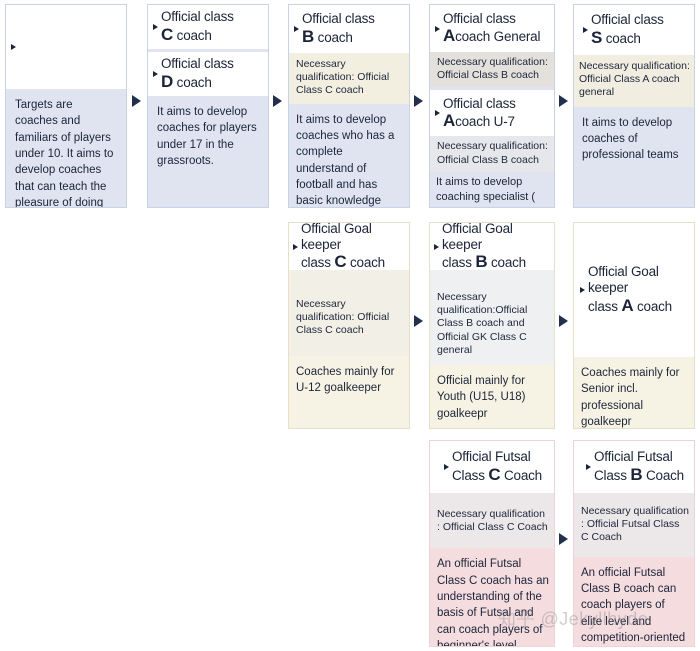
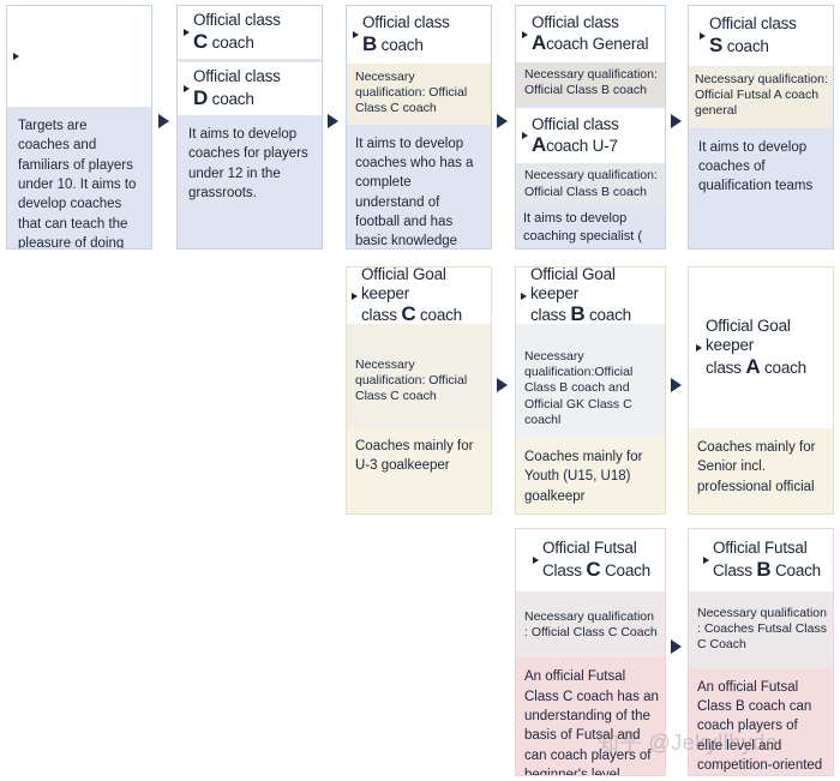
  Targets are coaches and familiars of players under 10. It aims to develop coaches that can teach the pleasure of doing
  Official class
  C coach
  Official class
  D coach
- It aims to develop coaches for players under 17 in the grassroots.
+ It aims to develop coaches for players under 12 in the grassroots.
  Official class
  B coach
  Necessary qualification: Official Class C coach
  It aims to develop coaches who has a complete understand of football and has basic knowledge
  Official class
  Acoach General
  Necessary qualification: Official Class B coach
  Official class
  Acoach U-7
  Necessary qualification: Official Class B coach
  It aims to develop coaching specialist (
  Official class
  S coach
- Necessary qualification: Official Class A coach general
+ Necessary qualification: Official Futsal A coach general
- It aims to develop coaches of professional teams
+ It aims to develop coaches of qualification teams
  Official Goal keeper
  class C coach
  Necessary qualification: Official Class C coach
- Coaches mainly for U-12 goalkeeper
+ Coaches mainly for U-3 goalkeeper
  Official Goal keeper
  class B coach
- Necessary qualification:Official Class B coach and Official GK Class C general
+ Necessary qualification:Official Class B coach and Official GK Class C coachl
- Official mainly for Youth (U15, U18) goalkeepr
+ Coaches mainly for Youth (U15, U18) goalkeepr
  Official Goal keeper
  class A coach
- Coaches mainly for Senior incl. professional goalkeepr
+ Coaches mainly for Senior incl. professional official
  Official Futsal
  Class C Coach
  Necessary qualification : Official Class C Coach
  An official Futsal Class C coach has an understanding of the basis of Futsal and can coach players of beginner's level
  Official Futsal
  Class B Coach
- Necessary qualification : Official Futsal Class C Coach
+ Necessary qualification : Coaches Futsal Class C Coach
  An official Futsal Class B coach can coach players of elite level and competition-oriented
  知乎 @Jekyllhyde
